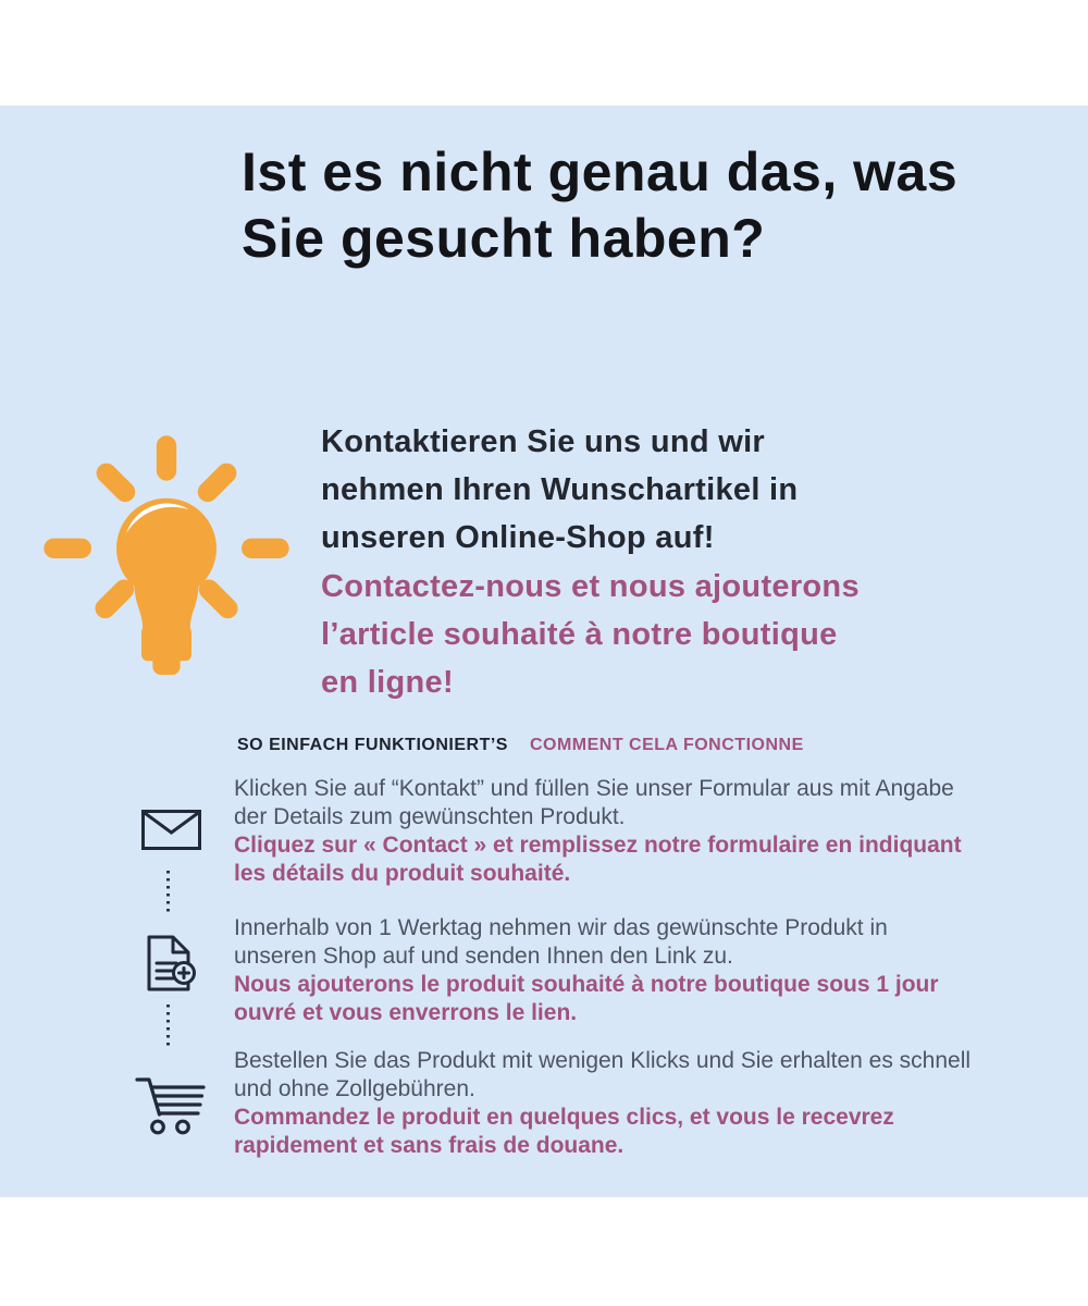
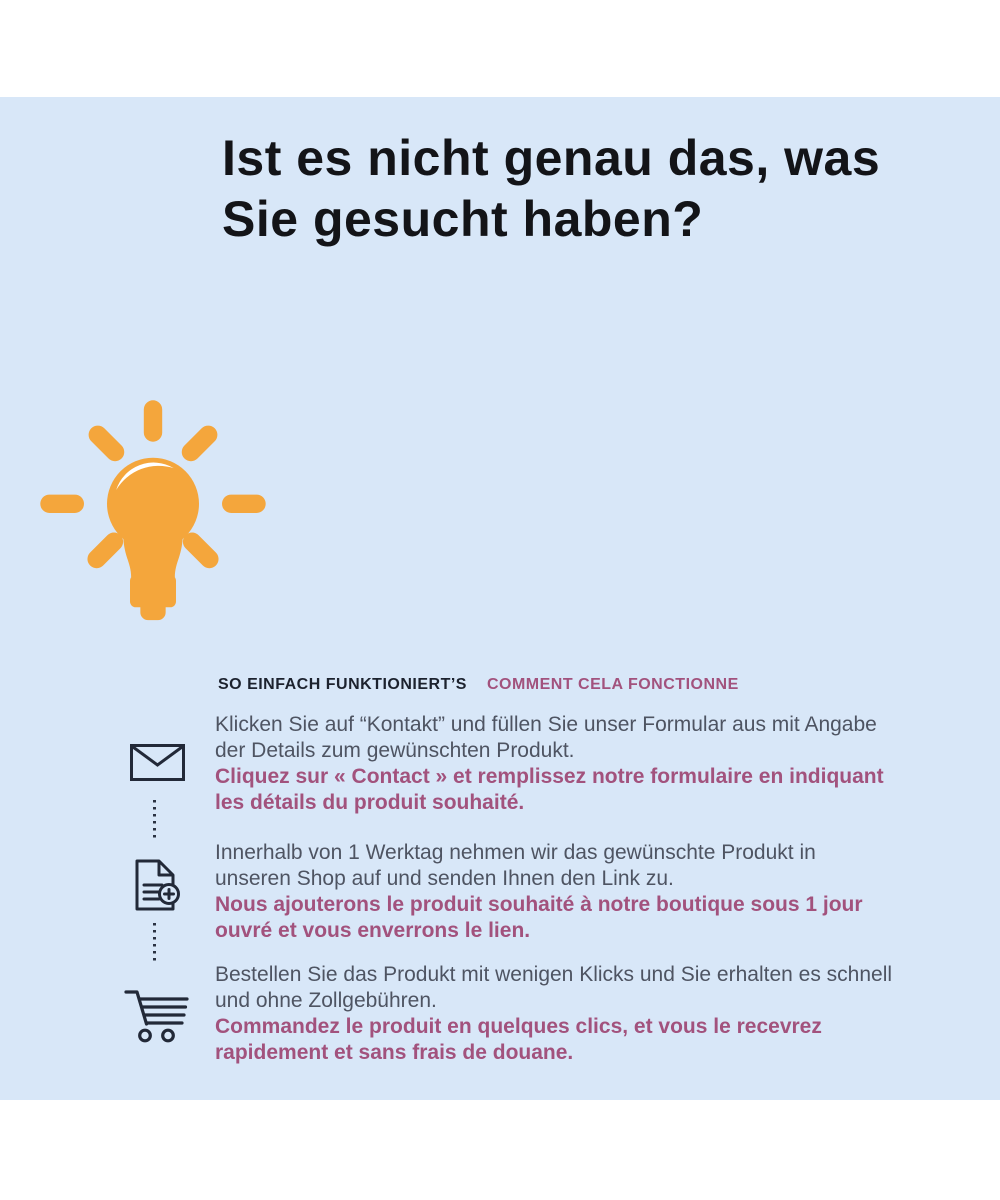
  Ist es nicht genau das, was
  Sie gesucht haben?
- Kontaktieren Sie uns und wir
- nehmen Ihren Wunschartikel in
- unseren Online-Shop auf!
- Contactez-nous et nous ajouterons
- l’article souhaité à notre boutique
- en ligne!
  SO EINFACH FUNKTIONIERT’S COMMENT CELA FONCTIONNE
  Klicken Sie auf “Kontakt” und füllen Sie unser Formular aus mit Angabe
  der Details zum gewünschten Produkt.
  Cliquez sur « Contact » et remplissez notre formulaire en indiquant
  les détails du produit souhaité.
  Innerhalb von 1 Werktag nehmen wir das gewünschte Produkt in
  unseren Shop auf und senden Ihnen den Link zu.
  Nous ajouterons le produit souhaité à notre boutique sous 1 jour
  ouvré et vous enverrons le lien.
  Bestellen Sie das Produkt mit wenigen Klicks und Sie erhalten es schnell
  und ohne Zollgebühren.
  Commandez le produit en quelques clics, et vous le recevrez
  rapidement et sans frais de douane.
